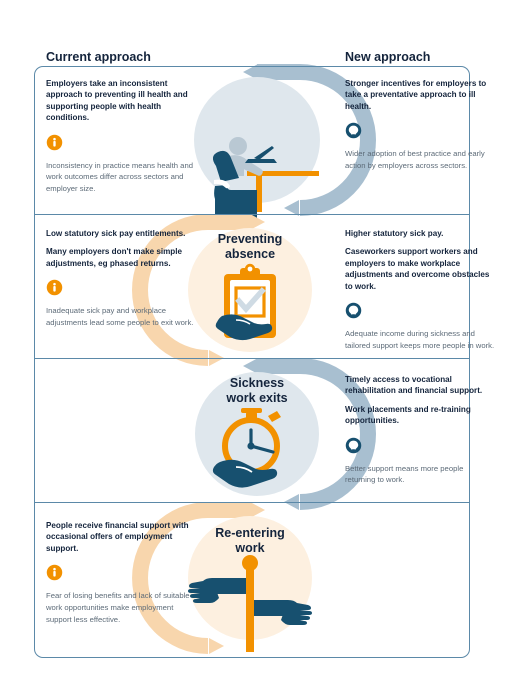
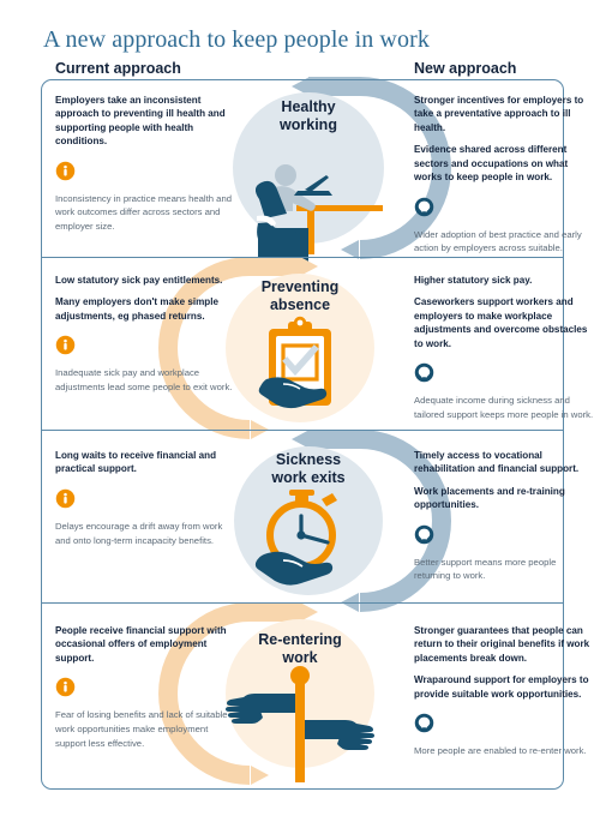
+ A new approach to keep people in work
  Current approach
  New approach
+ Healthy
+ working
  Preventing
  absence
  Sickness
  work exits
  Re-entering
  work
  Employers take an inconsistent approach to preventing ill health and supporting people with health conditions.
  Inconsistency in practice means health and work outcomes differ across sectors and employer size.
  Stronger incentives for employers to take a preventative approach to ill health.
+ Evidence shared across different sectors and occupations on what works to keep people in work.
- Wider adoption of best practice and early action by employers across sectors.
+ Wider adoption of best practice and early action by employers across suitable.
  Low statutory sick pay entitlements.
  Many employers don't make simple adjustments, eg phased returns.
  Inadequate sick pay and workplace adjustments lead some people to exit work.
  Higher statutory sick pay.
  Caseworkers support workers and employers to make workplace adjustments and overcome obstacles to work.
  Adequate income during sickness and tailored support keeps more people in work.
+ Long waits to receive financial and practical support.
+ Delays encourage a drift away from work and onto long-term incapacity benefits.
  Timely access to vocational rehabilitation and financial support.
  Work placements and re-training opportunities.
  Better support means more people returning to work.
  People receive financial support with occasional offers of employment support.
  Fear of losing benefits and lack of suitable work opportunities make employment support less effective.
+ Stronger guarantees that people can return to their original benefits if work placements break down.
+ Wraparound support for employers to provide suitable work opportunities.
+ More people are enabled to re-enter work.
